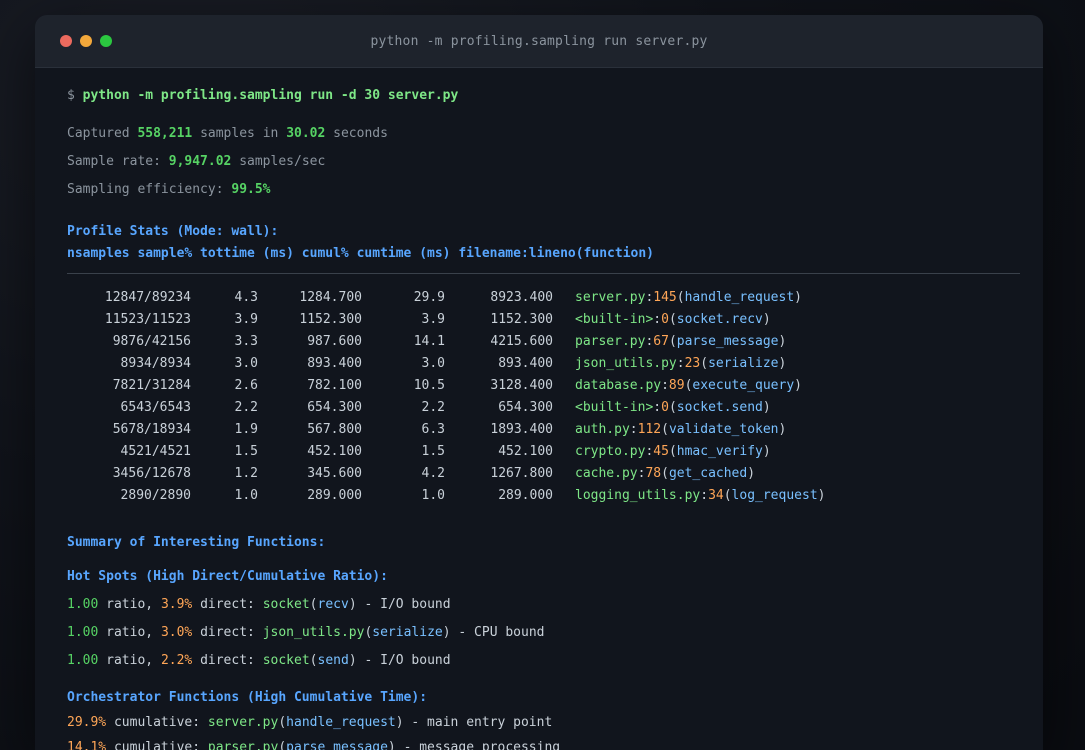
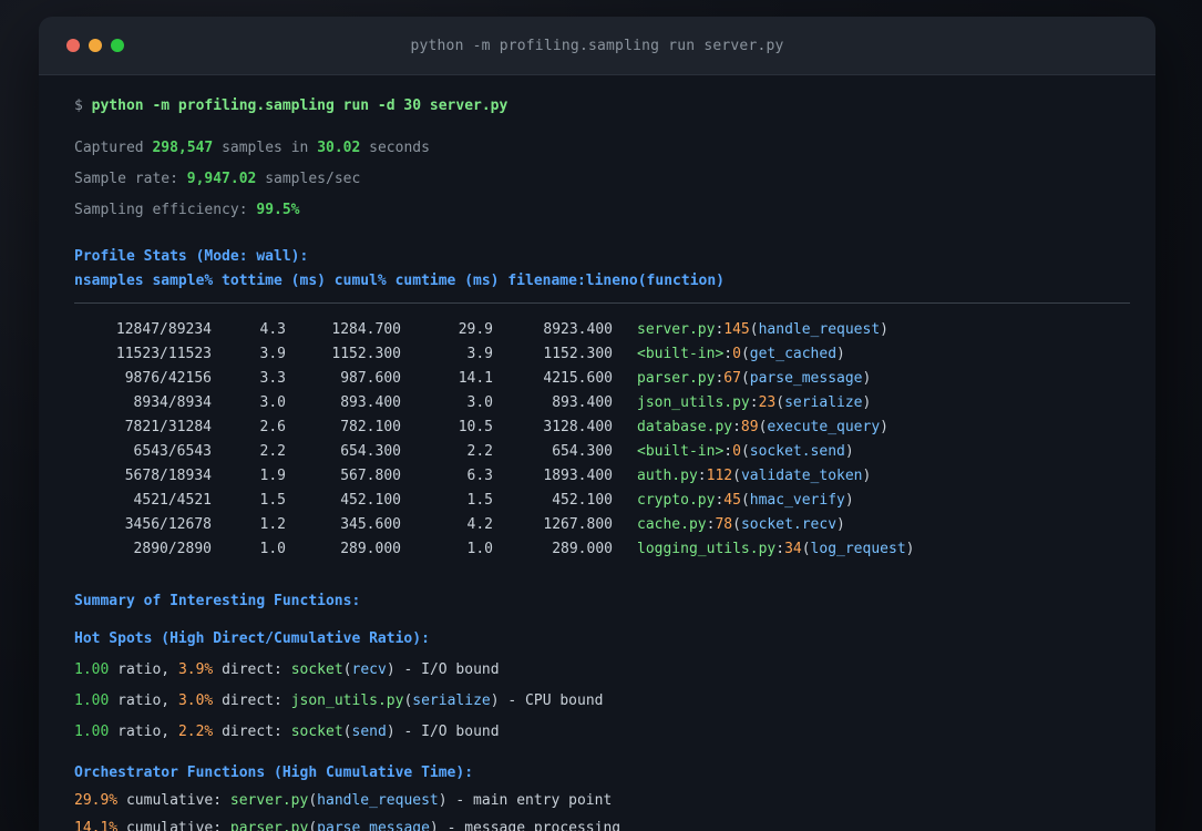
  python -m profiling.sampling run server.py
  $ python -m profiling.sampling run -d 30 server.py
- Captured 558,211 samples in 30.02 seconds
+ Captured 298,547 samples in 30.02 seconds
  Sample rate: 9,947.02 samples/sec
  Sampling efficiency: 99.5%
  Profile Stats (Mode: wall):
  nsamples sample% tottime (ms) cumul% cumtime (ms) filename:lineno(function)
  12847/89234
  4.3
  1284.700
  29.9
  8923.400
  server.py:145(handle_request)
  11523/11523
  3.9
  1152.300
  3.9
  1152.300
- <built-in>:0(socket.recv)
+ <built-in>:0(get_cached)
  9876/42156
  3.3
  987.600
  14.1
  4215.600
  parser.py:67(parse_message)
  8934/8934
  3.0
  893.400
  3.0
  893.400
  json_utils.py:23(serialize)
  7821/31284
  2.6
  782.100
  10.5
  3128.400
  database.py:89(execute_query)
  6543/6543
  2.2
  654.300
  2.2
  654.300
  <built-in>:0(socket.send)
  5678/18934
  1.9
  567.800
  6.3
  1893.400
  auth.py:112(validate_token)
  4521/4521
  1.5
  452.100
  1.5
  452.100
  crypto.py:45(hmac_verify)
  3456/12678
  1.2
  345.600
  4.2
  1267.800
- cache.py:78(get_cached)
+ cache.py:78(socket.recv)
  2890/2890
  1.0
  289.000
  1.0
  289.000
  logging_utils.py:34(log_request)
  Summary of Interesting Functions:
  Hot Spots (High Direct/Cumulative Ratio):
  1.00 ratio, 3.9% direct: socket(recv) - I/O bound
  1.00 ratio, 3.0% direct: json_utils.py(serialize) - CPU bound
  1.00 ratio, 2.2% direct: socket(send) - I/O bound
  Orchestrator Functions (High Cumulative Time):
  29.9% cumulative: server.py(handle_request) - main entry point
  14.1% cumulative: parser.py(parse_message) - message processing
